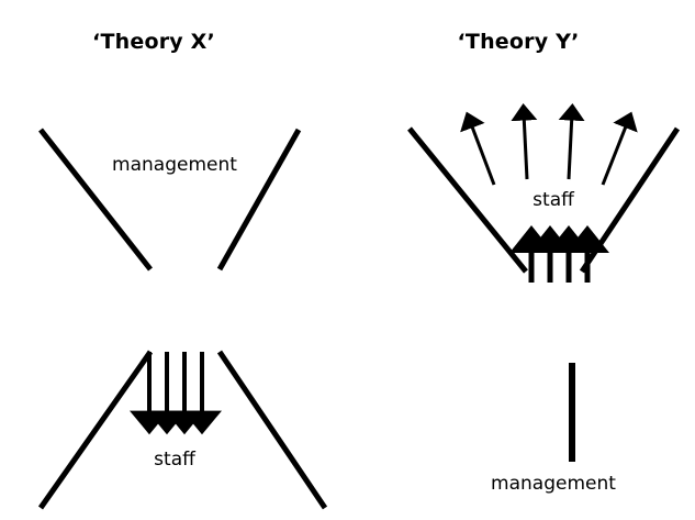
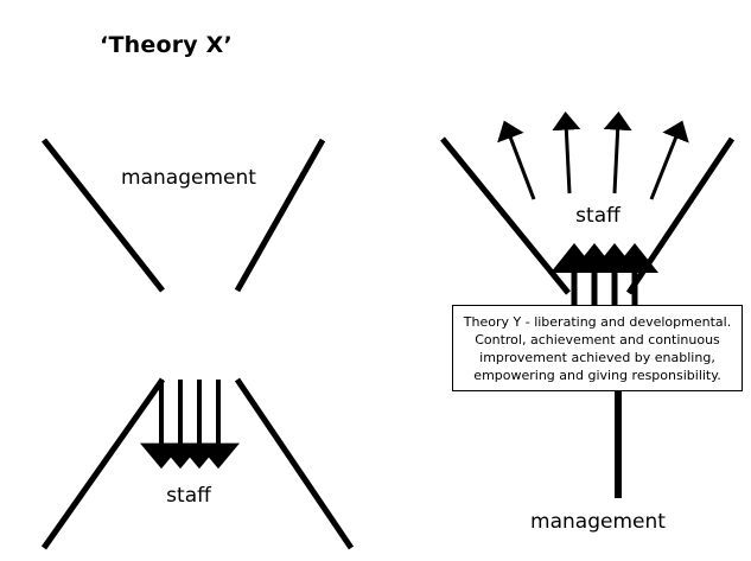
  ‘Theory X’
- ‘Theory Y’
  management
  staff
  staff
  management
+ Theory Y - liberating and developmental.
+ Control, achievement and continuous
+ improvement achieved by enabling,
+ empowering and giving responsibility.
